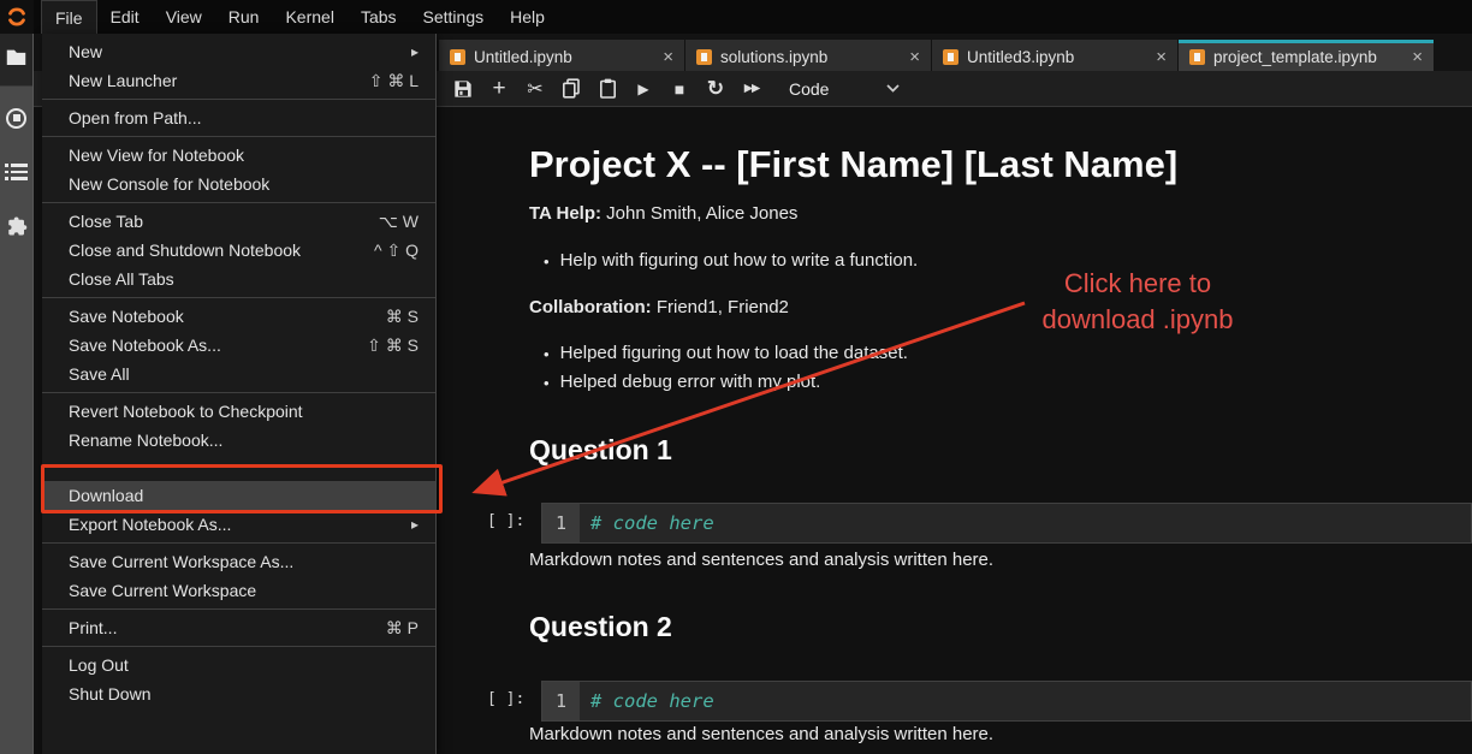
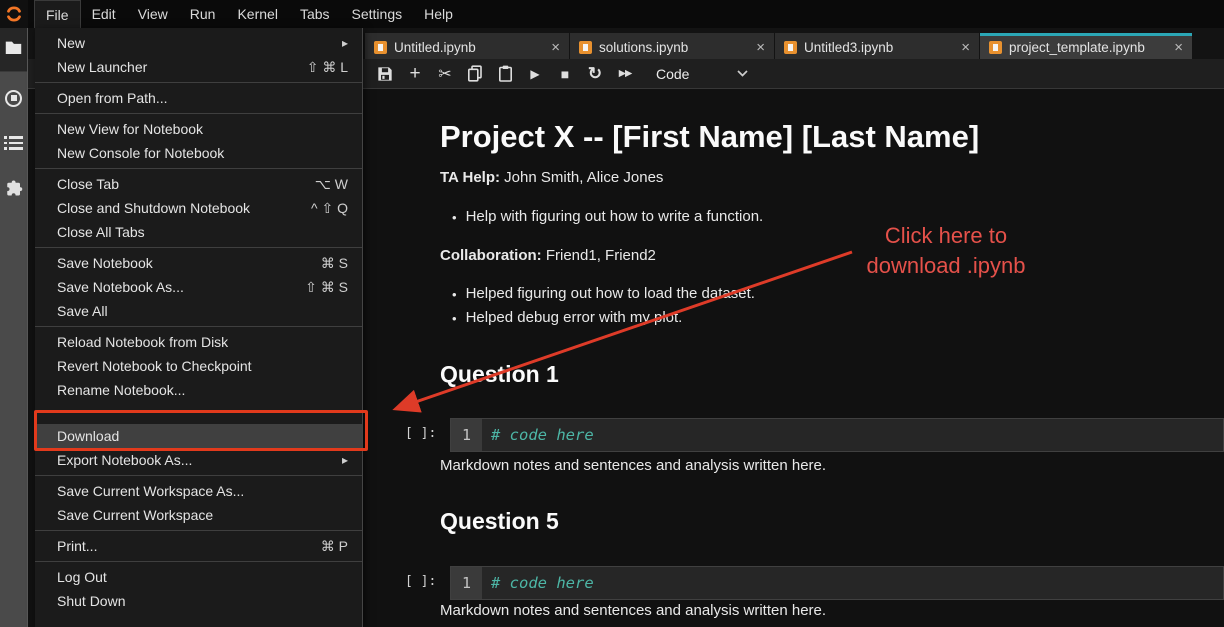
  File
  Edit
  View
  Run
  Kernel
  Tabs
  Settings
  Help
  Untitled.ipynb
  ×
  solutions.ipynb
  ×
  Untitled3.ipynb
  ×
  project_template.ipynb
  ×
  +
  ✂
  ▶
  ■
  ↻
  ▶▶
  Code
  Project X -- [First Name] [Last Name]
  TA Help: John Smith, Alice Jones
  •
  Help with figuring out how to write a function.
  Collaboration: Friend1, Friend2
  •
  Helped figuring out how to load the dataet.
  •
  Helped debug error with myot.
  Quesion 1
  [ ]:
  1
  # code here
  Markdown notes and sentences and analysis written here.
- Question 2
+ Question 5
  [ ]:
  1
  # code here
  Markdown notes and sentences and analysis written here.
  Click here to
  download .ipynb
  New
  ▸
  New Launcher
  ⇧ ⌘ L
  Open from Path...
  New View for Notebook
  New Console for Notebook
  Close Tab
  ⌥ W
  Close and Shutdown Notebook
  ^ ⇧ Q
  Close All Tabs
  Save Notebook
  ⌘ S
  Save Notebook As...
  ⇧ ⌘ S
  Save All
+ Reload Notebook from Disk
  Revert Notebook to Checkpoint
  Rename Notebook...
  Download
  Export Notebook As...
  ▸
  Save Current Workspace As...
  Save Current Workspace
  Print...
  ⌘ P
  Log Out
  Shut Down
